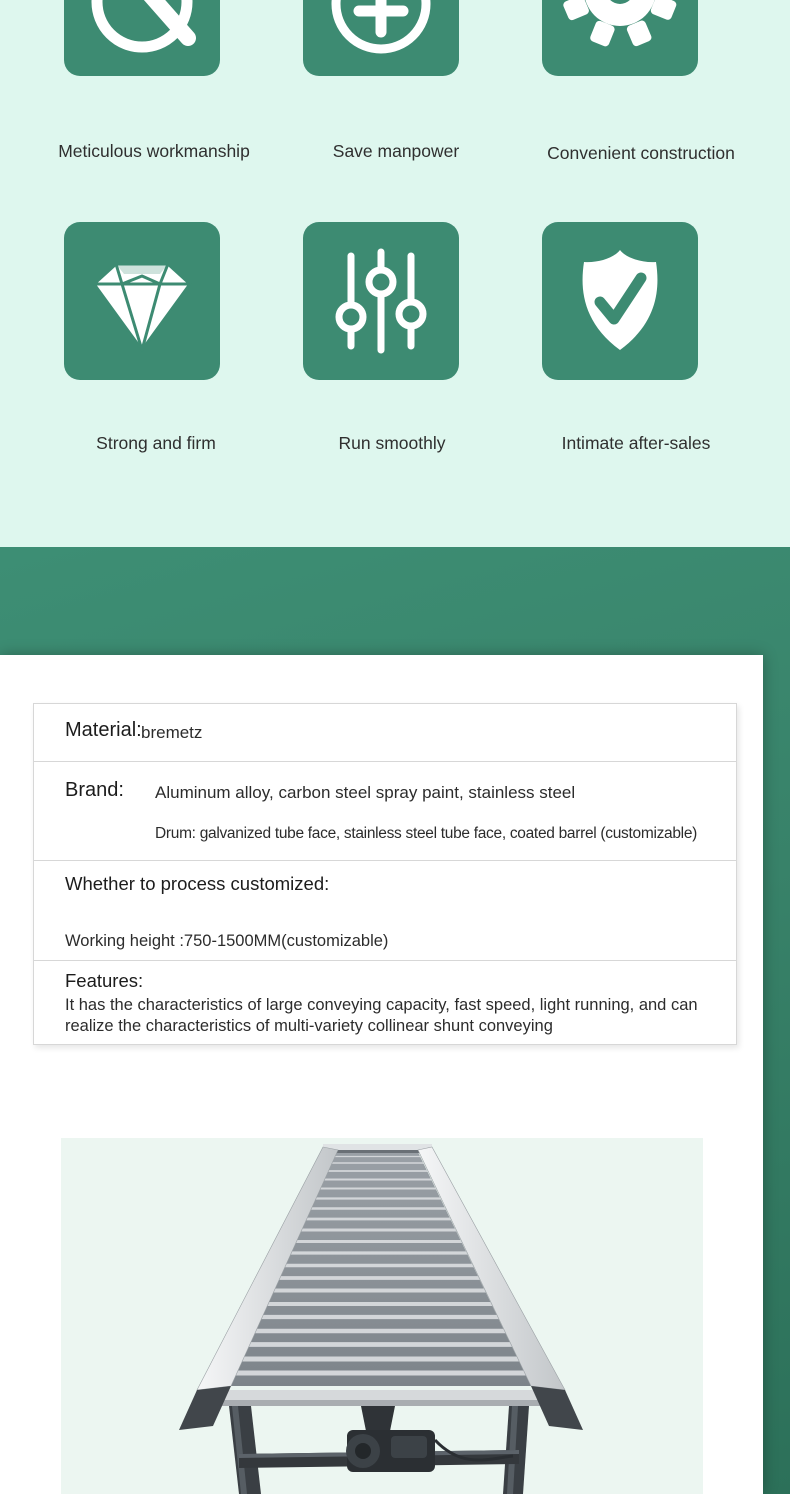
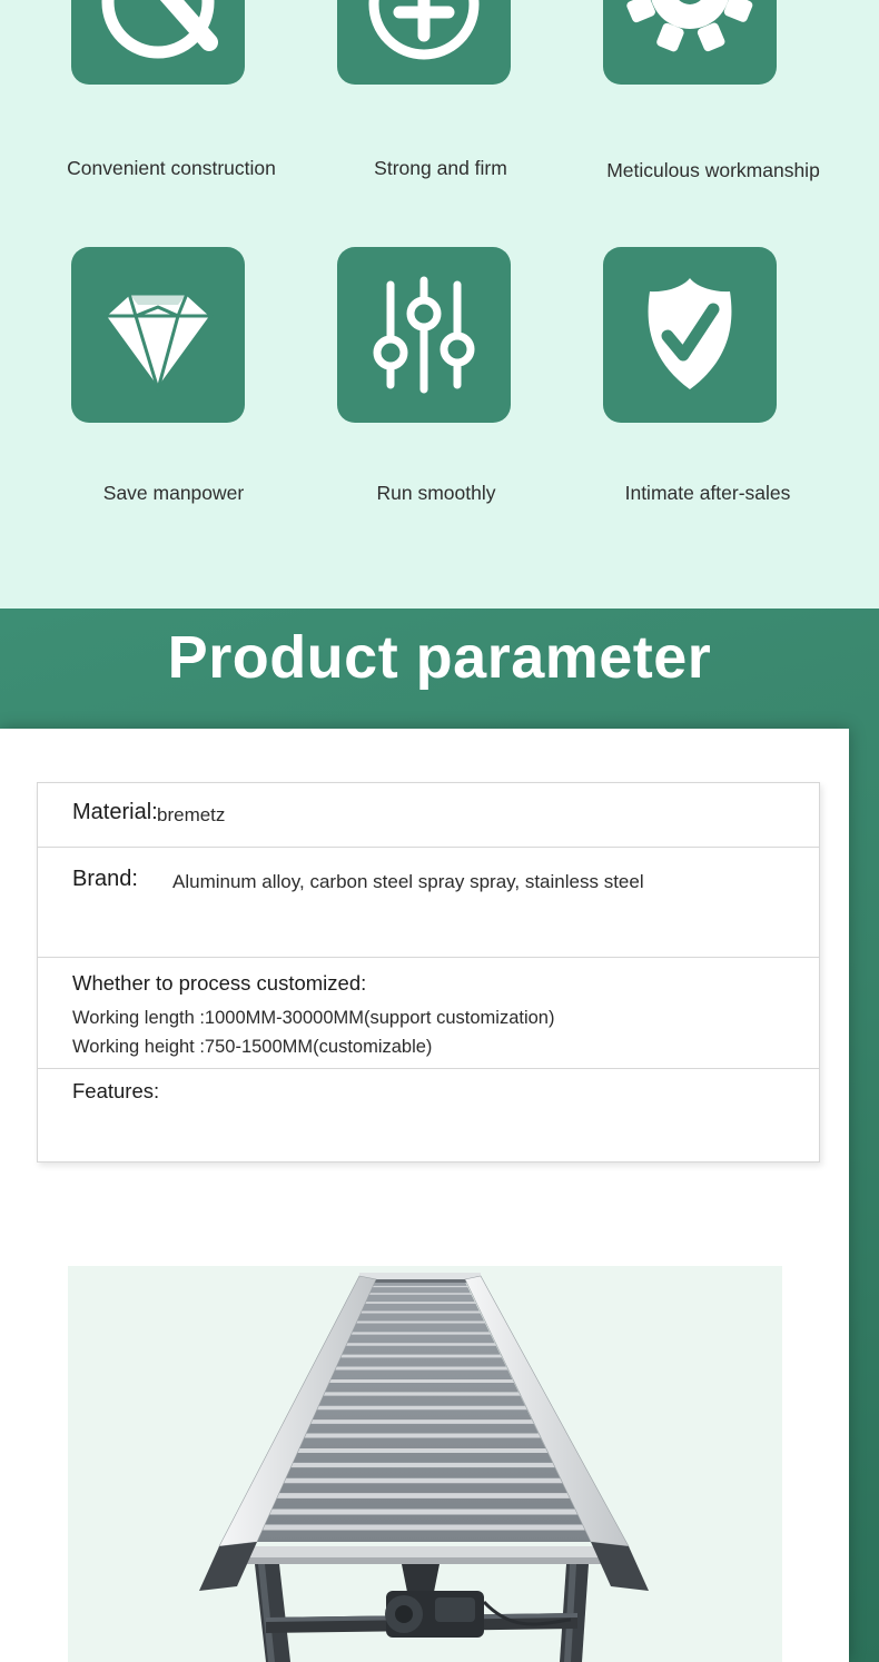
- Meticulous workmanship
+ Convenient construction
- Save manpower
+ Strong and firm
- Convenient construction
+ Meticulous workmanship
- Strong and firm
+ Save manpower
  Run smoothly
  Intimate after-sales
+ Product parameter
  Material:
  bremetz
  Brand:
- Aluminum alloy, carbon steel spray paint, stainless steel
+ Aluminum alloy, carbon steel spray spray, stainless steel
- Drum: galvanized tube face, stainless steel tube face, coated barrel (customizable)
  Whether to process customized:
+ Working length :1000MM-30000MM(support customization)
  Working height :750-1500MM(customizable)
  Features:
- It has the characteristics of large conveying capacity, fast speed, light running, and can realize the characteristics of multi-variety collinear shunt conveying
